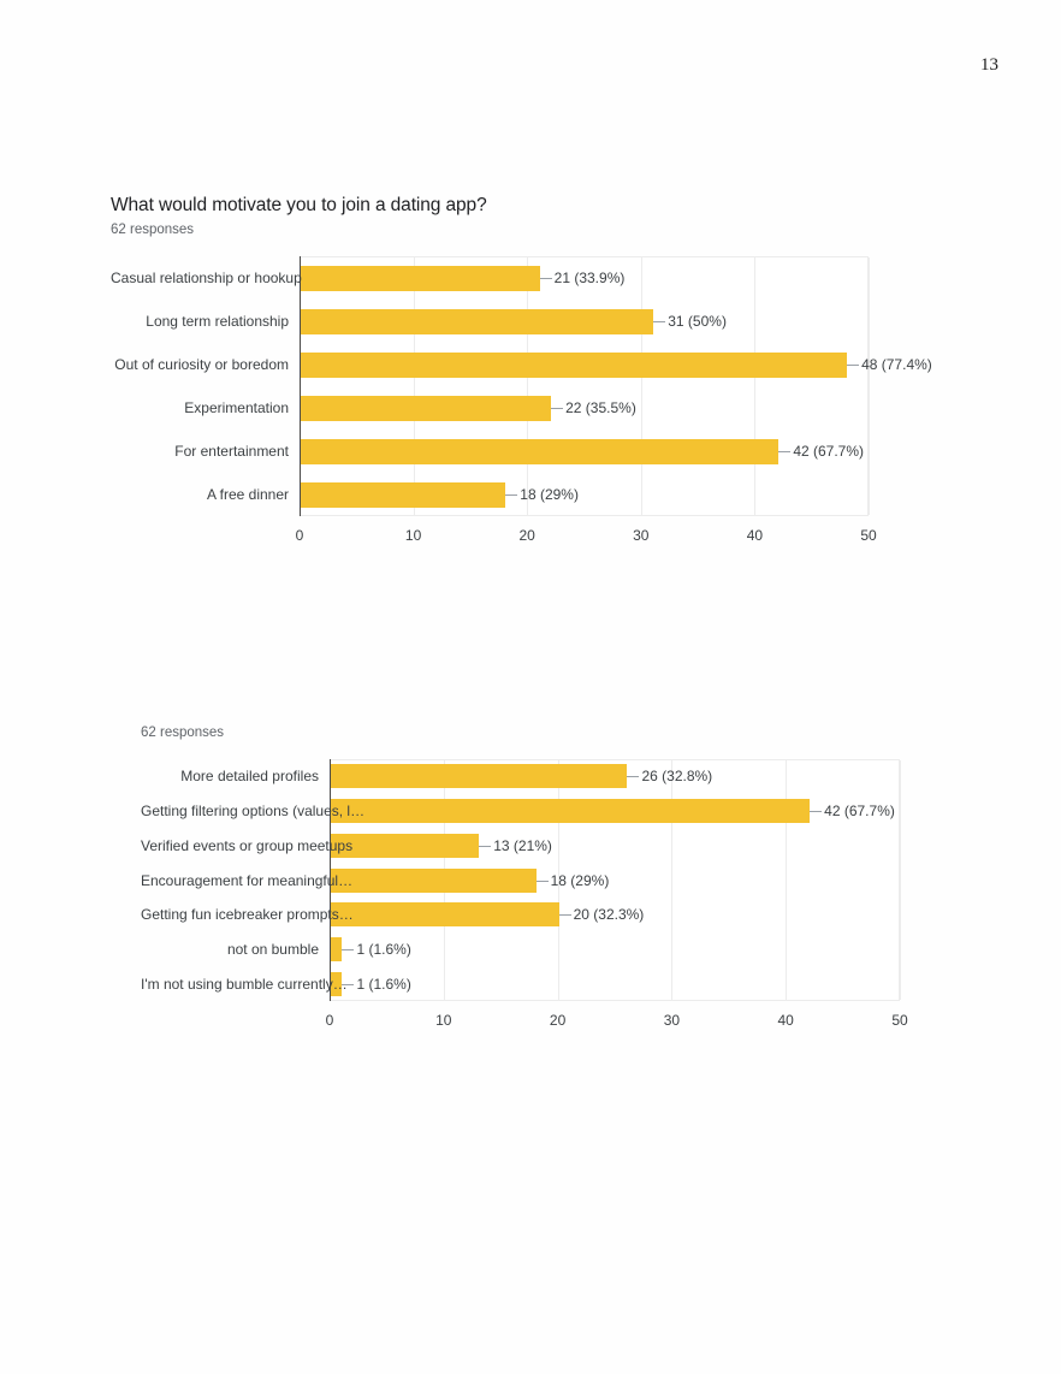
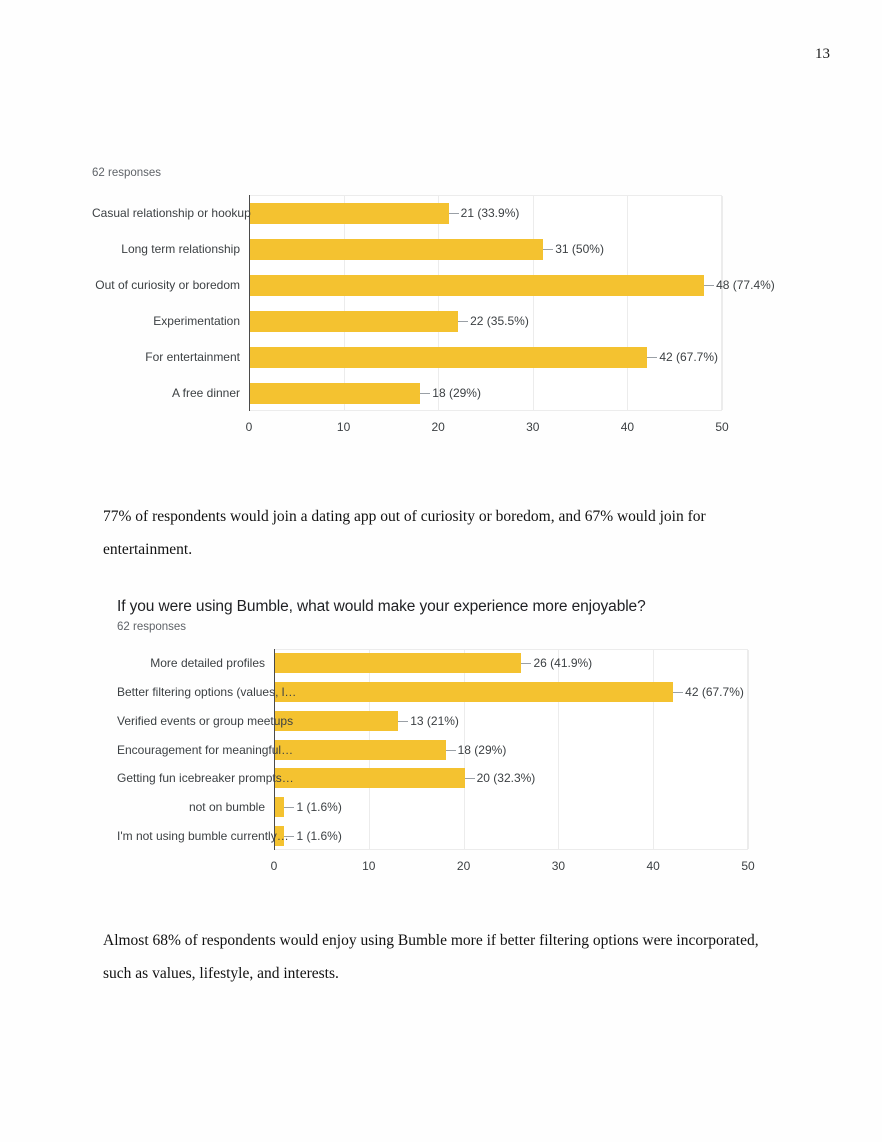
  13
- What would motivate you to join a dating app?
  62 responses
  21 (33.9%)
  Casual relationship or hookup
  31 (50%)
  Long term relationship
  48 (77.4%)
  Out of curiosity or boredom
  22 (35.5%)
  Experimentation
  42 (67.7%)
  For entertainment
  18 (29%)
  A free dinner
  0
  10
  20
  30
  40
  50
+ 77% of respondents would join a dating app out of curiosity or boredom, and 67% would join for entertainment.
+ If you were using Bumble, what would make your experience more enjoyable?
  62 responses
- 26 (32.8%)
+ 26 (41.9%)
  More detailed profiles
  42 (67.7%)
- Getting filtering options (values, l…
+ Better filtering options (values, l…
  13 (21%)
  Verified events or group meetups
  18 (29%)
  Encouragement for meaningful…
  20 (32.3%)
  Getting fun icebreaker prompts…
  1 (1.6%)
  not on bumble
  1 (1.6%)
  I'm not using bumble currently…
  0
  10
  20
  30
  40
  50
+ Almost 68% of respondents would enjoy using Bumble more if better filtering options were incorporated, such as values, lifestyle, and interests.
